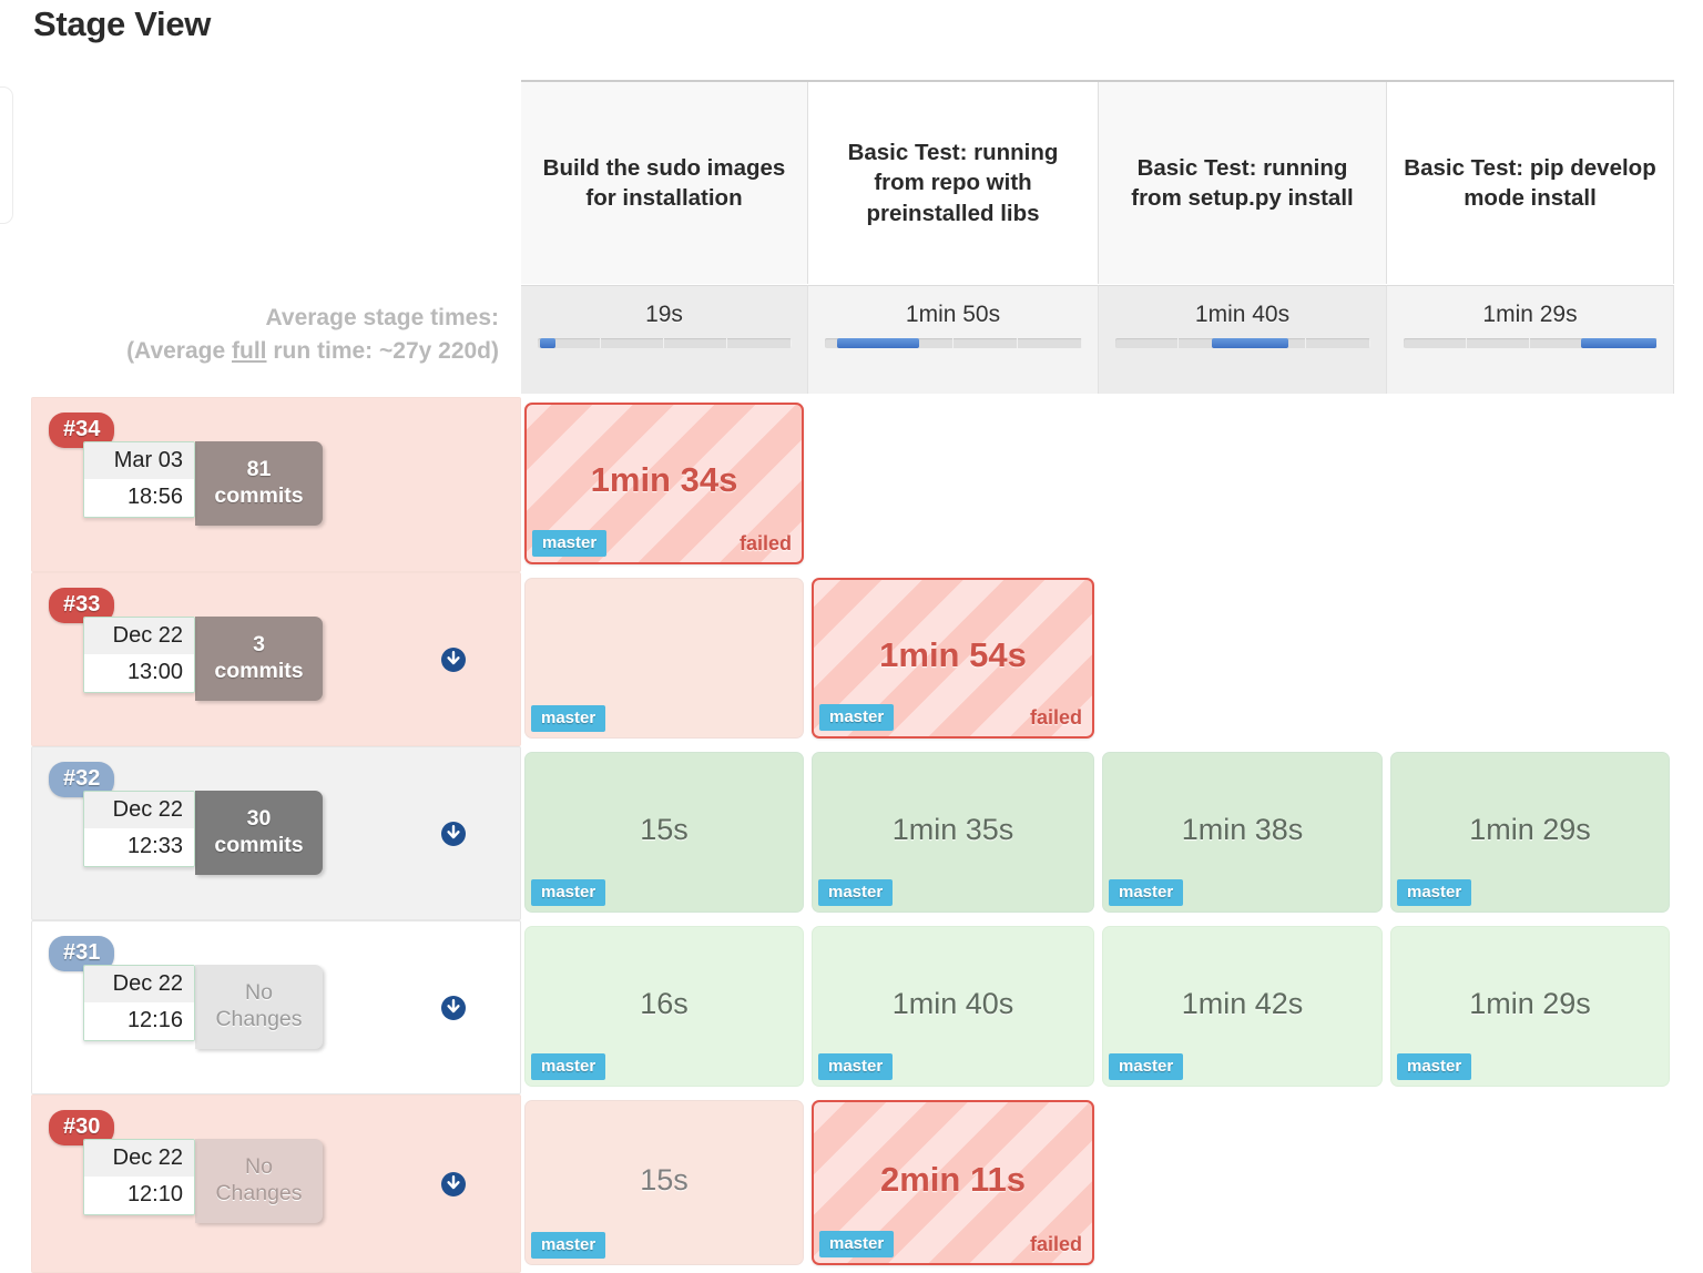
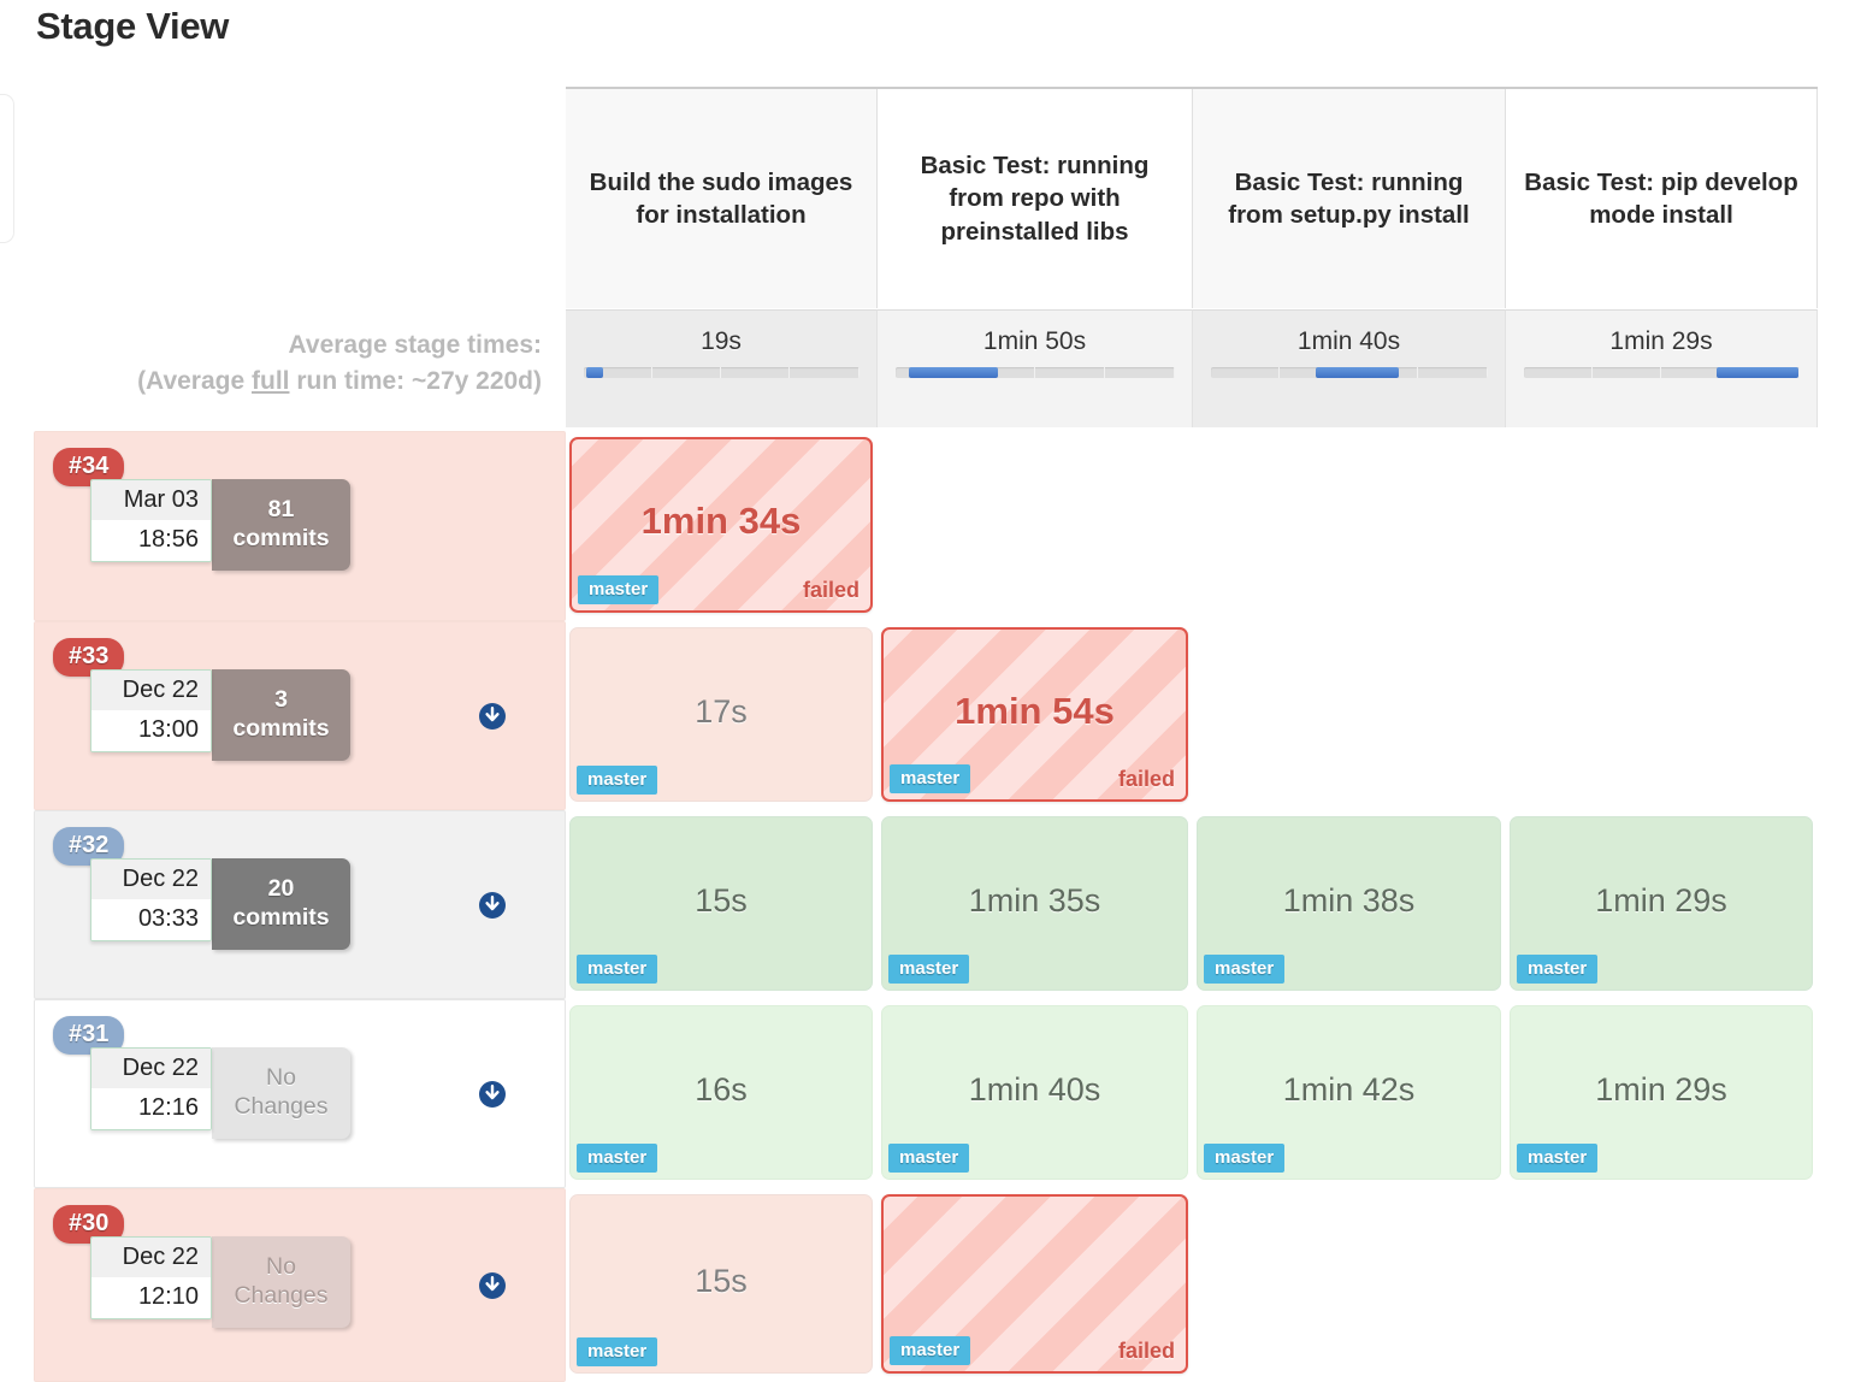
  Stage View
  Average stage times:
  (Average full run time: ~27y 220d)
  Build the sudo images for installation
  19s
  Basic Test: running from repo with preinstalled libs
  1min 50s
  Basic Test: running from setup.py install
  1min 40s
  Basic Test: pip develop mode install
  1min 29s
  #34
  Mar 03
  18:56
  81
  commits
  1min 34s
  master
  failed
  #33
  Dec 22
  13:00
  3
  commits
+ 17s
  master
  1min 54s
  master
  failed
  #32
  Dec 22
- 12:33
+ 03:33
- 30
+ 20
  commits
  15s
  master
  1min 35s
  master
  1min 38s
  master
  1min 29s
  master
  #31
  Dec 22
  12:16
  No
  Changes
  16s
  master
  1min 40s
  master
  1min 42s
  master
  1min 29s
  master
  #30
  Dec 22
  12:10
  No
  Changes
  15s
  master
- 2min 11s
  master
  failed
